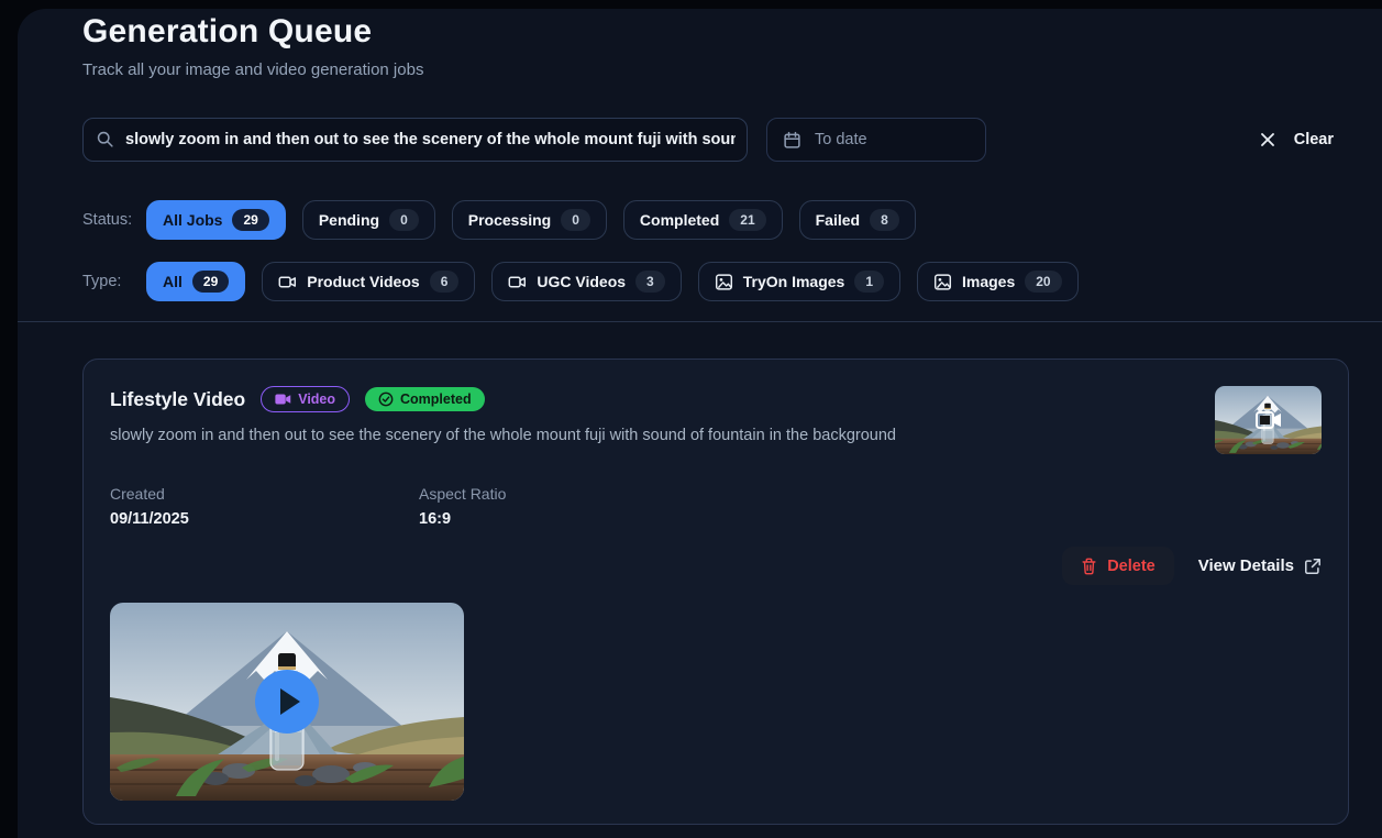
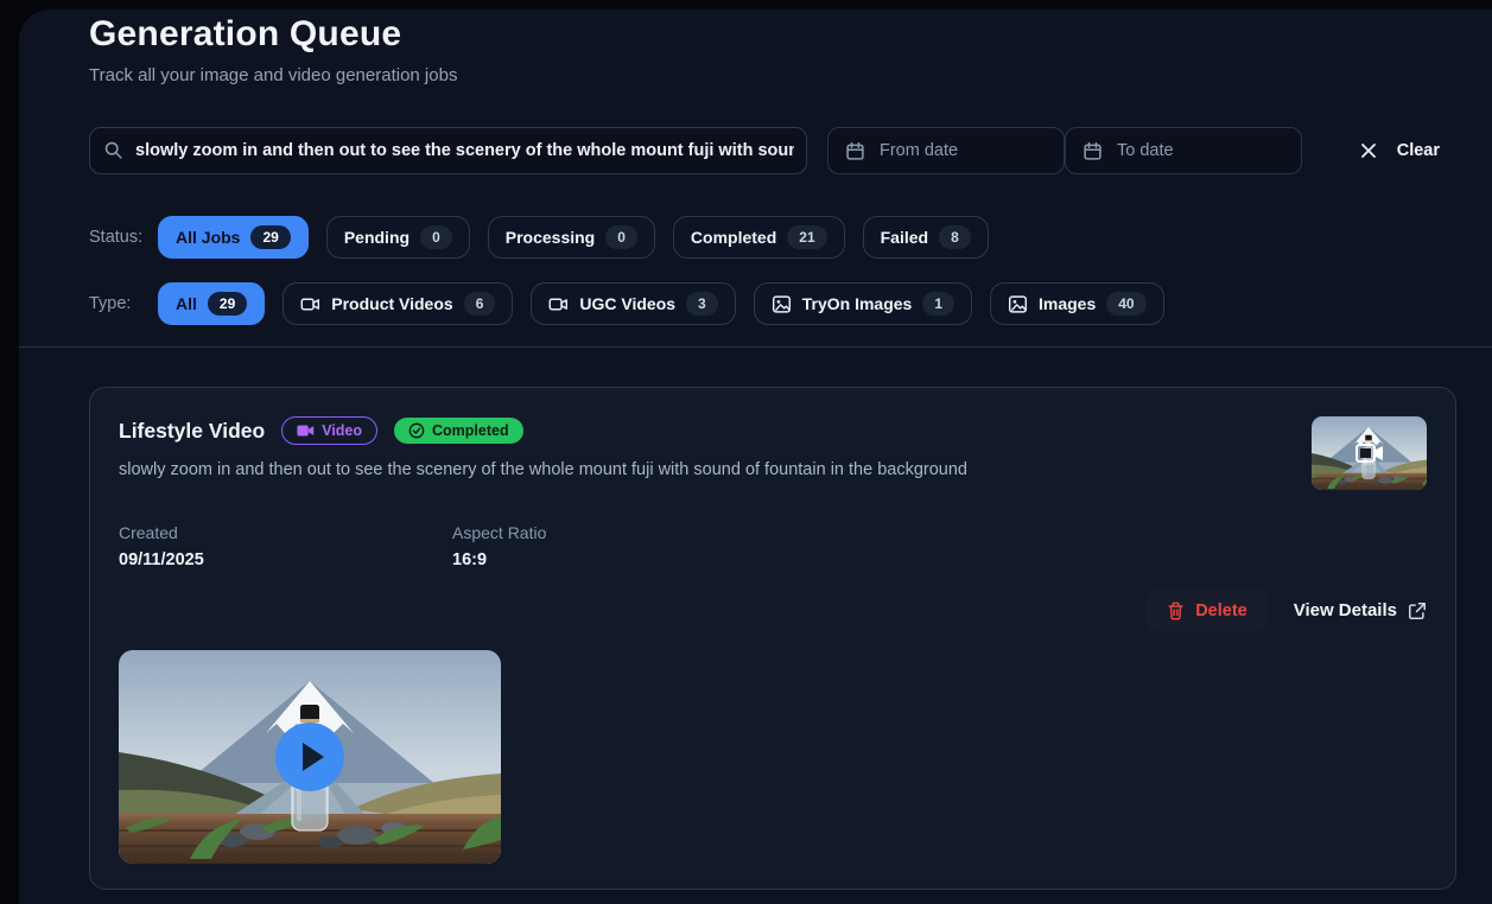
  Generation Queue
  Track all your image and video generation jobs
  slowly zoom in and then out to see the scenery of the whole mount fuji with soun
+ From date
  To date
  Clear
  Status:
  All Jobs
  29
  Pending
  0
  Processing
  0
  Completed
  21
  Failed
  8
  Type:
  All
  29
  Product Videos
  6
  UGC Videos
  3
  TryOn Images
  1
  Images
- 20
+ 40
  Lifestyle Video
  Video
  Completed
  slowly zoom in and then out to see the scenery of the whole mount fuji with sound of fountain in the background
  Created
  09/11/2025
  Aspect Ratio
  16:9
  Delete
  View Details
